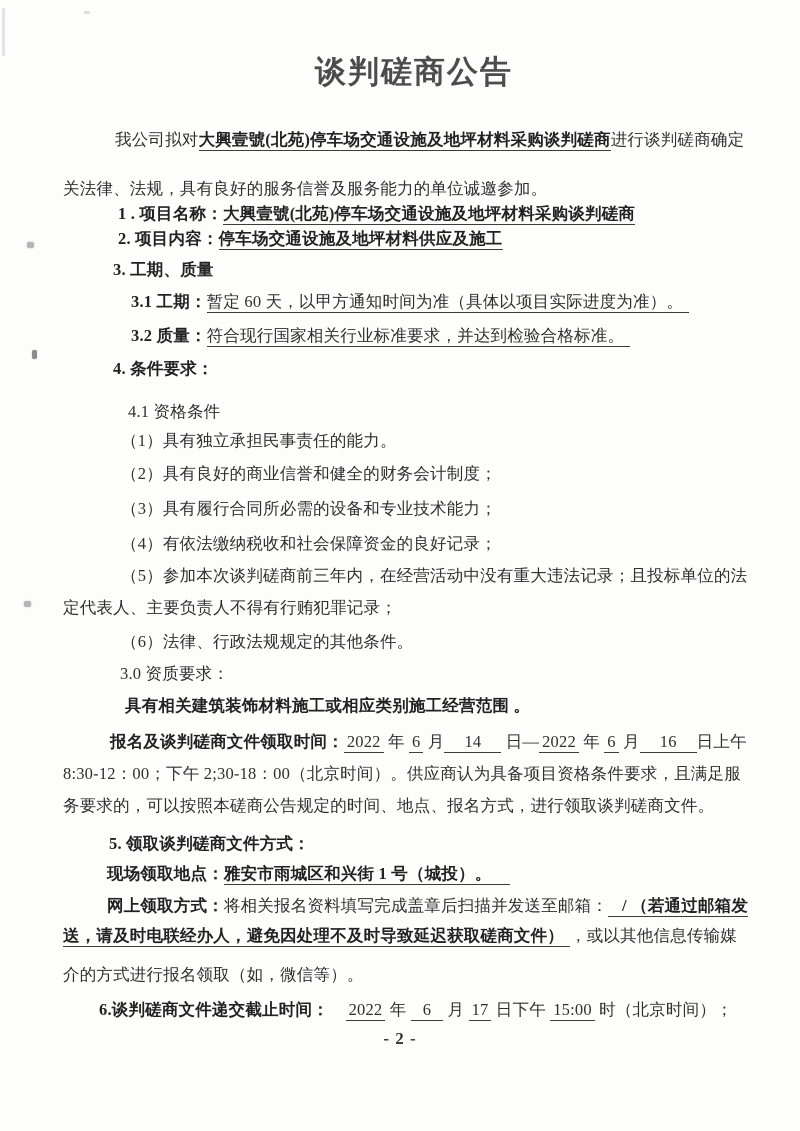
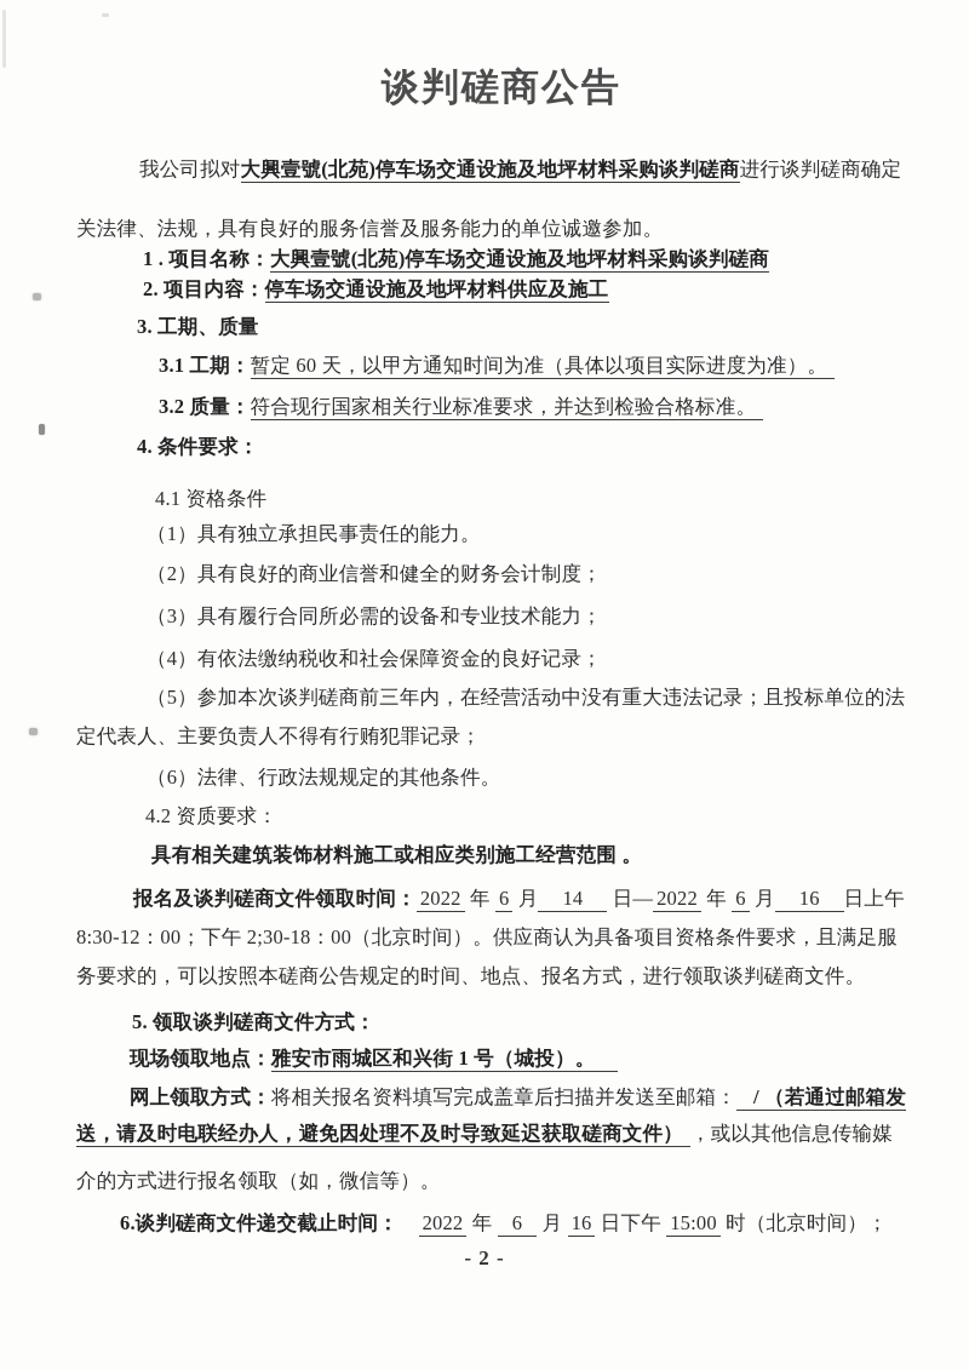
  谈判磋商公告
  我公司拟对大興壹號(北苑)停车场交通设施及地坪材料采购谈判磋商进行谈判磋商确定
  关法律、法规，具有良好的服务信誉及服务能力的单位诚邀参加。
  1 . 项目名称：大興壹號(北苑)停车场交通设施及地坪材料采购谈判磋商
  2. 项目内容：停车场交通设施及地坪材料供应及施工
  3. 工期、质量
  3.1 工期：暂定 60 天，以甲方通知时间为准（具体以项目实际进度为准）。
  3.2 质量：符合现行国家相关行业标准要求，并达到检验合格标准。
  4. 条件要求：
  4.1 资格条件
  （1）具有独立承担民事责任的能力。
  （2）具有良好的商业信誉和健全的财务会计制度；
  （3）具有履行合同所必需的设备和专业技术能力；
  （4）有依法缴纳税收和社会保障资金的良好记录；
  （5）参加本次谈判磋商前三年内，在经营活动中没有重大违法记录；且投标单位的法
  定代表人、主要负责人不得有行贿犯罪记录；
  （6）法律、行政法规规定的其他条件。
- 3.0 资质要求：
+ 4.2 资质要求：
  具有相关建筑装饰材料施工或相应类别施工经营范围 。
  报名及谈判磋商文件领取时间： 2022 年 6 月 14 日— 2022 年 6 月 16 日上午
  8:30-12：00；下午 2;30-18：00（北京时间）。供应商认为具备项目资格条件要求，且满足服
  务要求的，可以按照本磋商公告规定的时间、地点、报名方式，进行领取谈判磋商文件。
  5. 领取谈判磋商文件方式：
  现场领取地点：雅安市雨城区和兴街 1 号（城投）。
  网上领取方式：将相关报名资料填写完成盖章后扫描并发送至邮箱： / （若通过邮箱发
  送，请及时电联经办人，避免因处理不及时导致延迟获取磋商文件） ，或以其他信息传输媒
  介的方式进行报名领取（如，微信等）。
- 6.谈判磋商文件递交截止时间： 2022 年 6 月 17 日下午 15:00 时（北京时间）；
+ 6.谈判磋商文件递交截止时间： 2022 年 6 月 16 日下午 15:00 时（北京时间）；
  - 2 -
